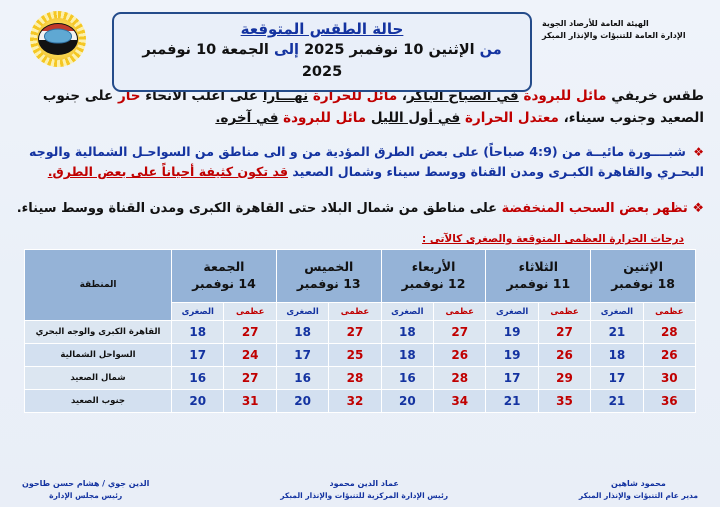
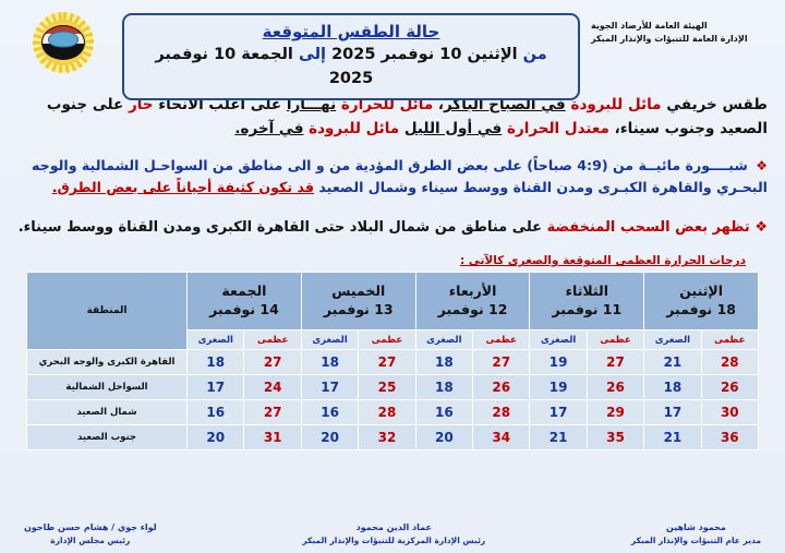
  الهيئة العامة للأرصاد الجوية
  الإدارة العامة للتنبؤات والإنذار المبكر
  حالة الطقس المتوقعة
  من الإثنين 10 نوفمبر 2025 إلى الجمعة 10 نوفمبر 2025
  طقس خريفي مائل للبرودة في الصباح الباكر، مائل للحرارة نهـــاراً على أغلب الأنحاء حار على جنوب الصعيد وجنوب سيناء، معتدل الحرارة في أول الليل مائل للبرودة في آخره.
  ❖ شبــــورة مائيــة من (4:9 صباحاً) على بعض الطرق المؤدية من و الى مناطق من السواحـل الشمالية والوجه البحـري والقاهرة الكبـرى ومدن القناة ووسط سيناء وشمال الصعيد قد تكون كثيفة أحياناً على بعض الطرق.
  ❖ تظهر بعض السحب المنخفضة على مناطق من شمال البلاد حتى القاهرة الكبرى ومدن القناة ووسط سيناء.
  درجات الحرارة العظمى المتوقعة والصغرى كالآتى :
  الإثنين 18 نوفمبر	الثلاثاء 11 نوفمبر	الأربعاء 12 نوفمبر	الخميس 13 نوفمبر	الجمعة 14 نوفمبر	المنطقة
  عظمى	الصغرى	عظمى	الصغرى	عظمى	الصغرى	عظمى	الصغرى	عظمى	الصغرى
  28	21	27	19	27	18	27	18	27	18	القاهرة الكبرى والوجه البحري
  26	18	26	19	26	18	25	17	24	17	السواحل الشمالية
  30	17	29	17	28	16	28	16	27	16	شمال الصعيد
  36	21	35	21	34	20	32	20	31	20	جنوب الصعيد
  محمود شاهين
  مدير عام التنبؤات والإنذار المبكر
  عماد الدين محمود
  رئيس الإدارة المركزية للتنبؤات والإنذار المبكر
- الدين جوي / هشام حسن طاحون
+ لواء جوي / هشام حسن طاحون
  رئيس مجلس الإدارة
